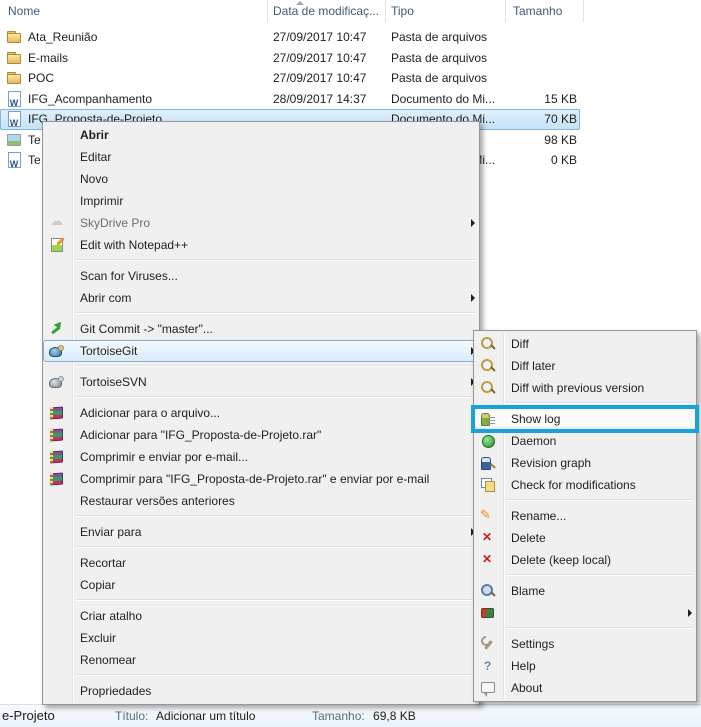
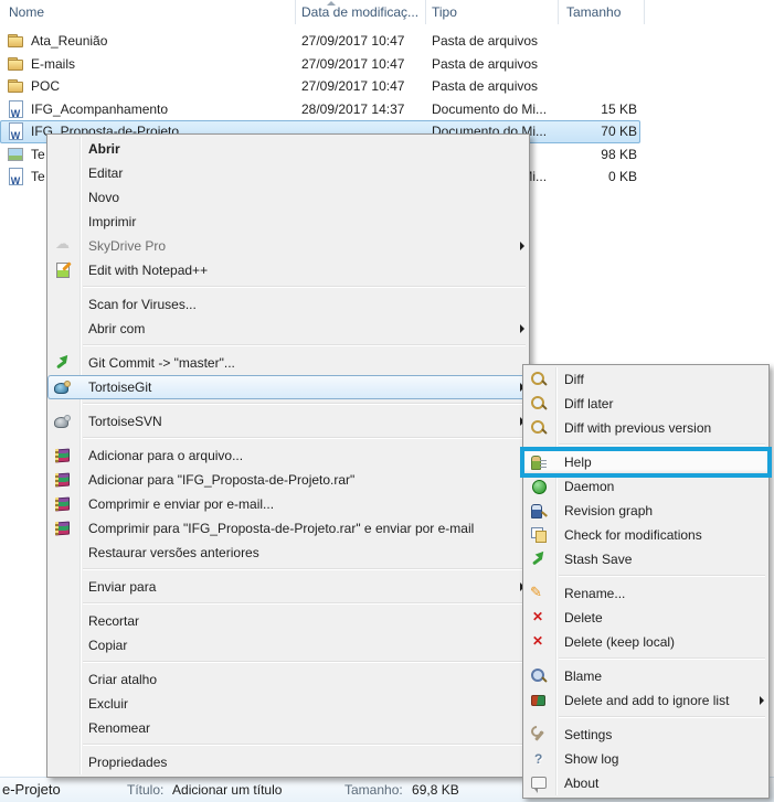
  Nome
  Data de modificaç...
  Tipo
  Tamanho
  Ata_Reunião
  27/09/2017 10:47
  Pasta de arquivos
  E-mails
  27/09/2017 10:47
  Pasta de arquivos
  POC
  27/09/2017 10:47
  Pasta de arquivos
  IFG_Acompanhamento
  28/09/2017 14:37
  Documento do Mi...
  15 KB
  IFG_Proposta-de-Projeto
  Documento do Mi...
  70 KB
  Te
  98 KB
  Te
  0 KB
  Abrir
  Editar
  Novo
  Imprimir
  SkyDrive Pro
  Edit with Notepad++
  Scan for Viruses...
  Abrir com
  Git Commit -> "master"...
  TortoiseGit
  TortoiseSVN
  Adicionar para o arquivo...
  Adicionar para "IFG_Proposta-de-Projeto.rar"
  Comprimir e enviar por e-mail...
  Comprimir para "IFG_Proposta-de-Projeto.rar" e enviar por e-mail
  Restaurar versões anteriores
  Enviar para
  Recortar
  Copiar
  Criar atalho
  Excluir
  Renomear
  Propriedades
  Diff
  Diff later
  Diff with previous version
- Show log
+ Help
  Daemon
  Revision graph
  Check for modifications
+ Stash Save
  Rename...
  Delete
  Delete (keep local)
  Blame
+ Delete and add to ignore list
  Settings
- Help
+ Show log
  About
  e-Projeto
  Título: Adicionar um título
  Tamanho: 69,8 KB
